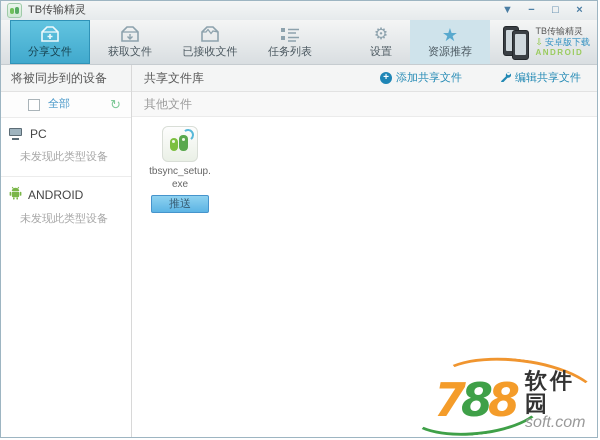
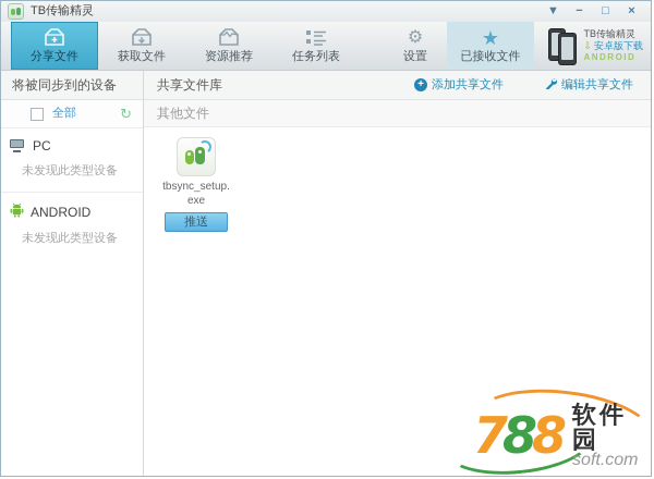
  TB传输精灵
  ▼
  −
  □
  ×
  分享文件
  获取文件
- 已接收文件
+ 资源推荐
  任务列表
  ⚙
  设置
  ★
- 资源推荐
+ 已接收文件
  TB传输精灵
  ⇩
  安卓版下载
  ANDROID
  将被同步到的设备
  全部
  ↻
  PC
  未发现此类型设备
  ANDROID
  未发现此类型设备
  共享文件库
  +
  添加共享文件
  编辑共享文件
  其他文件
  tbsync_setup.exe
  推送
  788
  软件园
  soft.com
